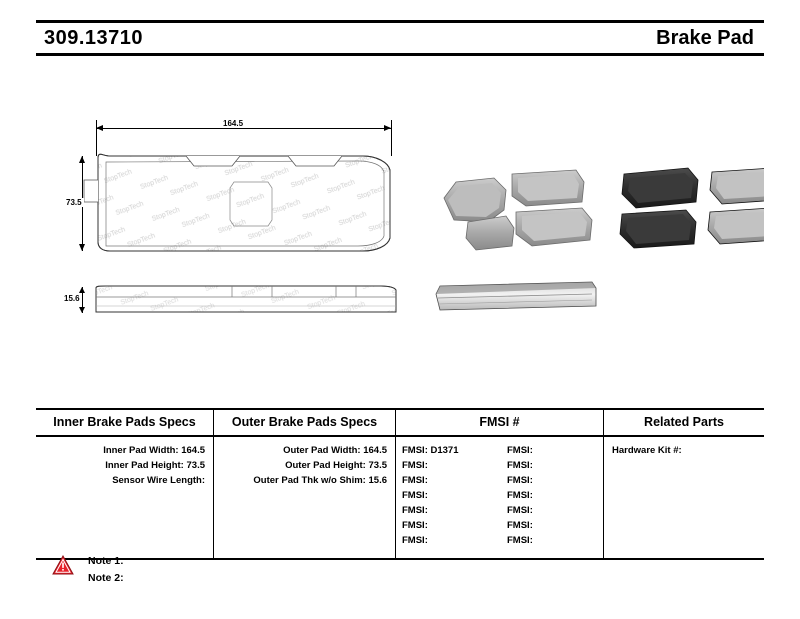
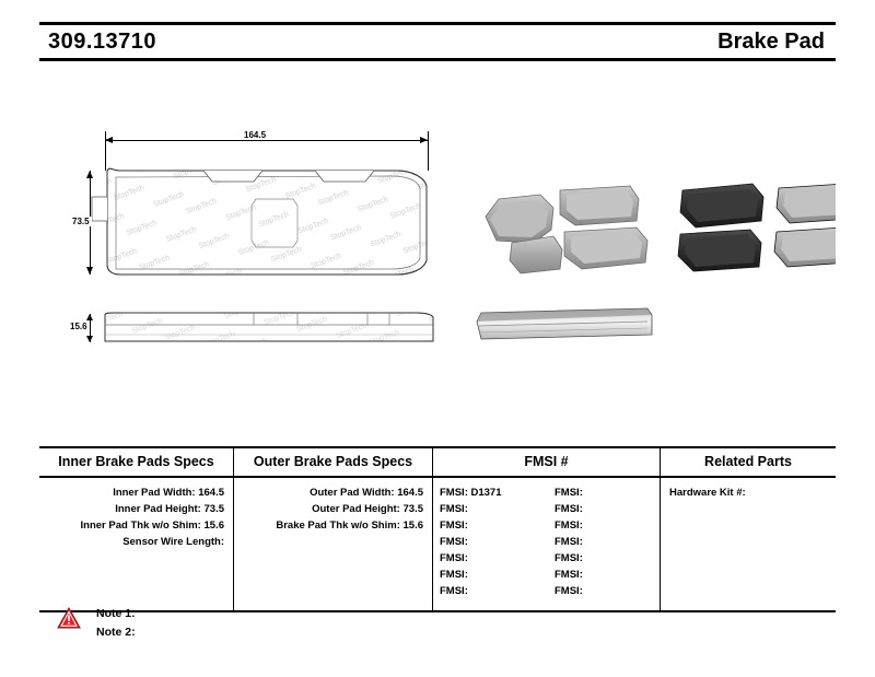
  309.13710
  Brake Pad
  164.5
  73.5
  15.6
  Inner Brake Pads Specs
  Inner Pad Width: 164.5
  Inner Pad Height: 73.5
+ Inner Pad Thk w/o Shim: 15.6
  Sensor Wire Length:
  Outer Brake Pads Specs
  Outer Pad Width: 164.5
  Outer Pad Height: 73.5
- Outer Pad Thk w/o Shim: 15.6
+ Brake Pad Thk w/o Shim: 15.6
  FMSI #
  FMSI: D1371
  FMSI:
  FMSI:
  FMSI:
  FMSI:
  FMSI:
  FMSI:
  FMSI:
  FMSI:
  FMSI:
  FMSI:
  FMSI:
  FMSI:
  FMSI:
  Related Parts
  Hardware Kit #:
  Note 1:
  Note 2:
